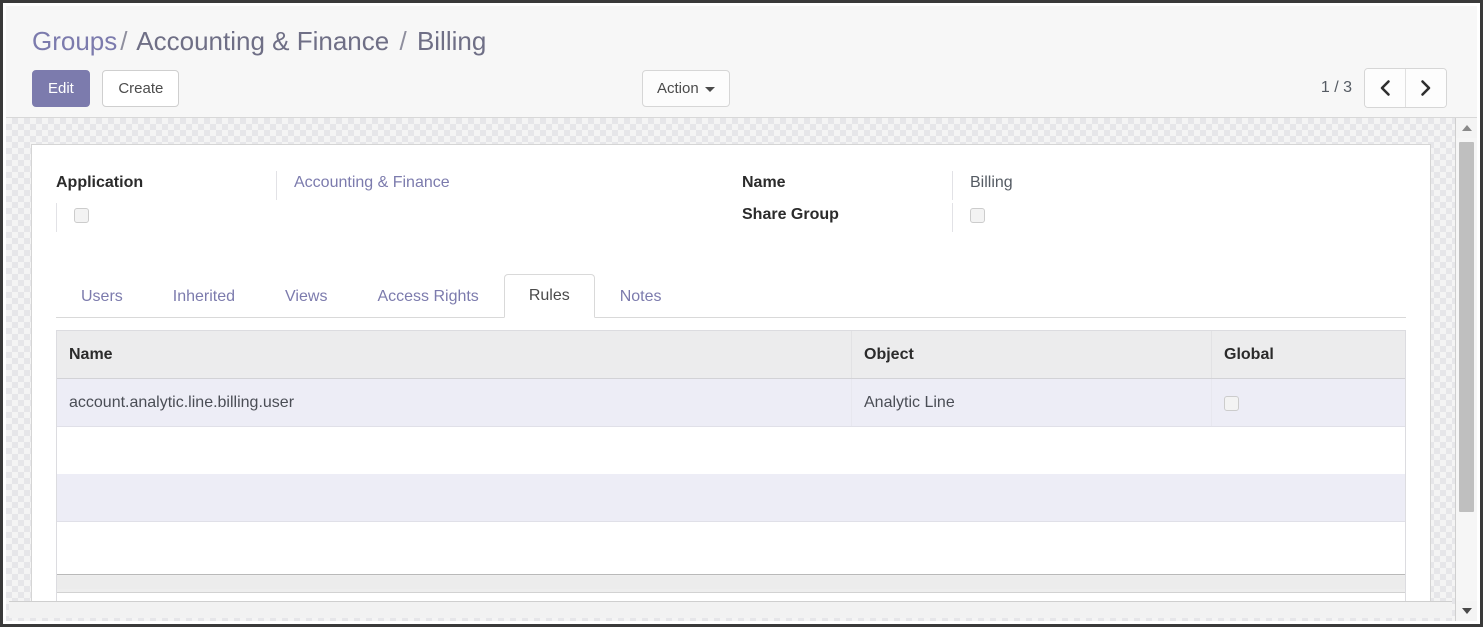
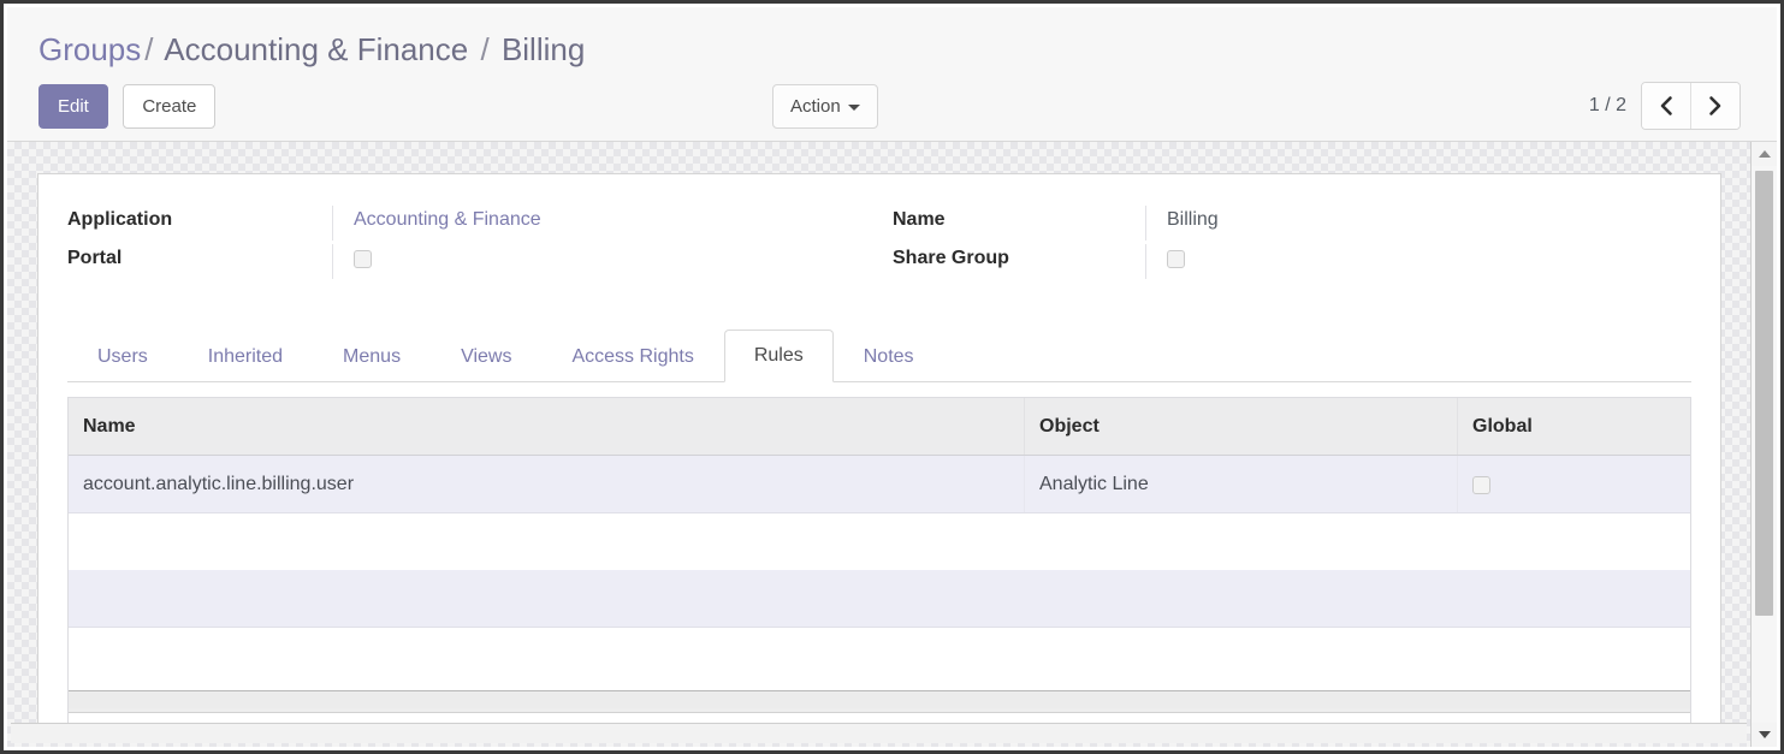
  Groups/ Accounting & Finance / Billing
  Edit Create
  Action
- 1 / 3
+ 1 / 2
  Application
  Accounting & Finance
+ Portal
  Name
  Billing
  Share Group
  Users
  Inherited
+ Menus
  Views
  Access Rights
  Rules
  Notes
  Name	Object	Global
  account.analytic.line.billing.user	Analytic Line
